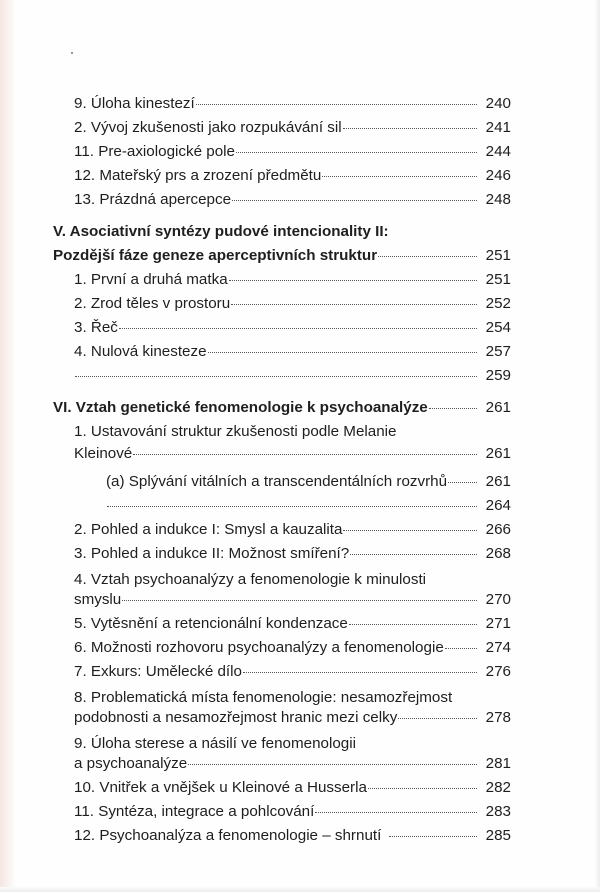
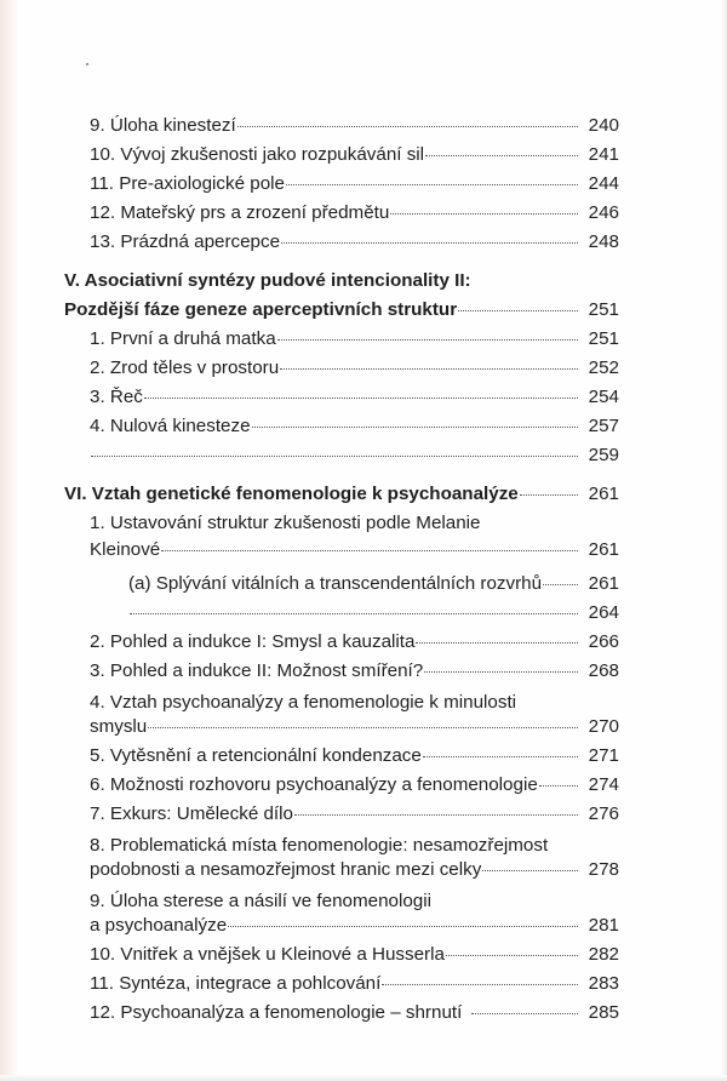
  9. Úloha kinestezí
  240
- 2. Vývoj zkušenosti jako rozpukávání sil
+ 10. Vývoj zkušenosti jako rozpukávání sil
  241
  11. Pre-axiologické pole
  244
  12. Mateřský prs a zrození předmětu
  246
  13. Prázdná apercepce
  248
  V. Asociativní syntézy pudové intencionality II:
  Pozdější fáze geneze aperceptivních struktur
  251
  1. První a druhá matka
  251
  2. Zrod těles v prostoru
  252
  3. Řeč
  254
  4. Nulová kinesteze
  257
  259
  VI. Vztah genetické fenomenologie k psychoanalýze
  261
  1. Ustavování struktur zkušenosti podle Melanie
  Kleinové
  261
  (a) Splývání vitálních a transcendentálních rozvrhů
  261
  264
  2. Pohled a indukce I: Smysl a kauzalita
  266
  3. Pohled a indukce II: Možnost smíření?
  268
  4. Vztah psychoanalýzy a fenomenologie k minulosti
  smyslu
  270
  5. Vytěsnění a retencionální kondenzace
  271
  6. Možnosti rozhovoru psychoanalýzy a fenomenologie
  274
  7. Exkurs: Umělecké dílo
  276
  8. Problematická místa fenomenologie: nesamozřejmost
  podobnosti a nesamozřejmost hranic mezi celky
  278
  9. Úloha sterese a násilí ve fenomenologii
  a psychoanalýze
  281
  10. Vnitřek a vnějšek u Kleinové a Husserla
  282
  11. Syntéza, integrace a pohlcování
  283
  12. Psychoanalýza a fenomenologie – shrnutí
  285
